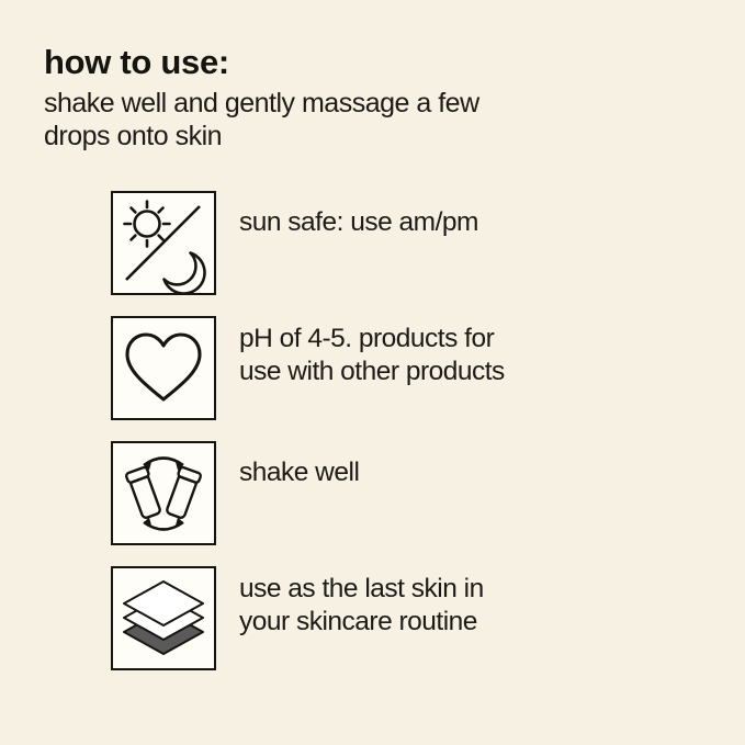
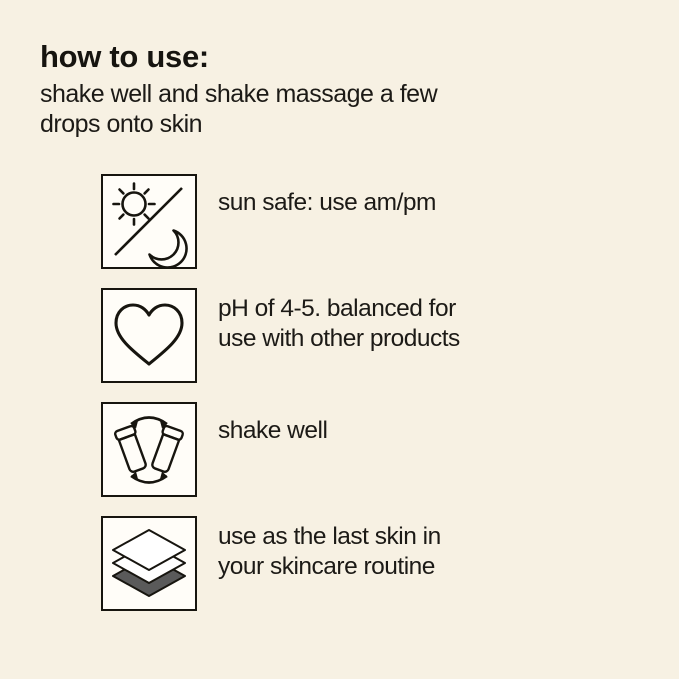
  how to use:
- shake well and gently massage a few
+ shake well and shake massage a few
  drops onto skin
  sun safe: use am/pm
- pH of 4-5. products for
+ pH of 4-5. balanced for
  use with other products
  shake well
  use as the last skin in
  your skincare routine
